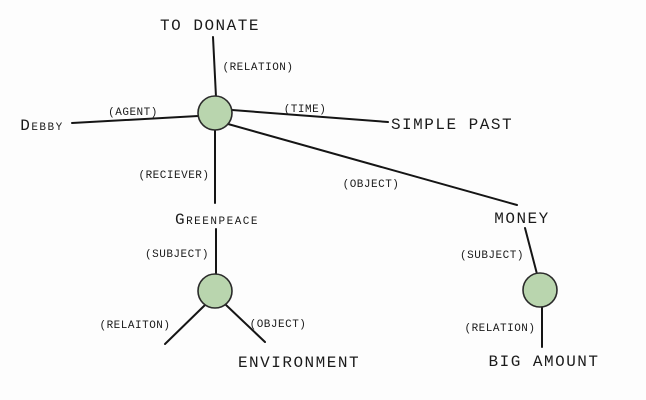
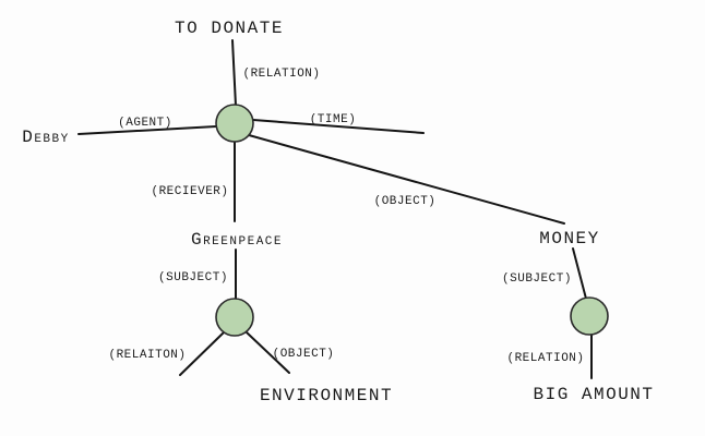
  TO DONATE
  Debby
- SIMPLE PAST
  Greenpeace
  MONEY
  ENVIRONMENT
  BIG AMOUNT
  (RELATION)
  (AGENT)
  (TIME)
  (RECIEVER)
  (OBJECT)
  (SUBJECT)
  (RELAITON)
  (OBJECT)
  (SUBJECT)
  (RELATION)
